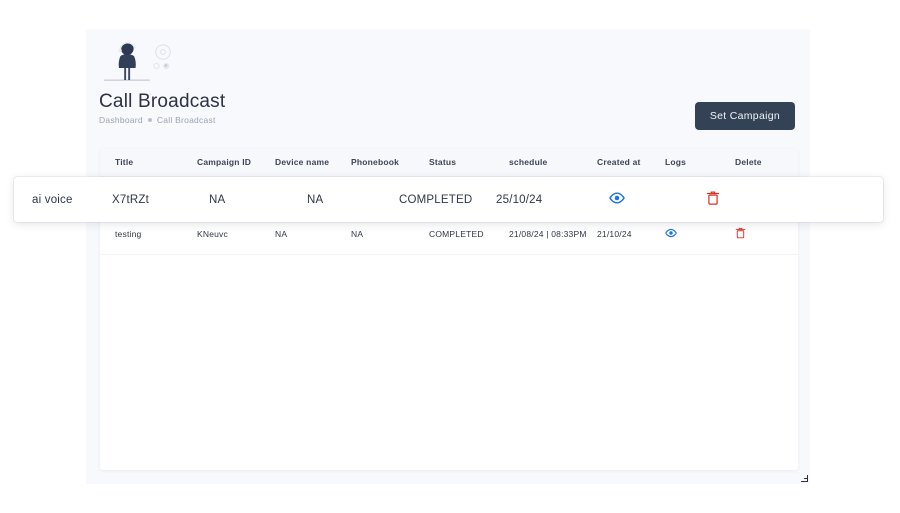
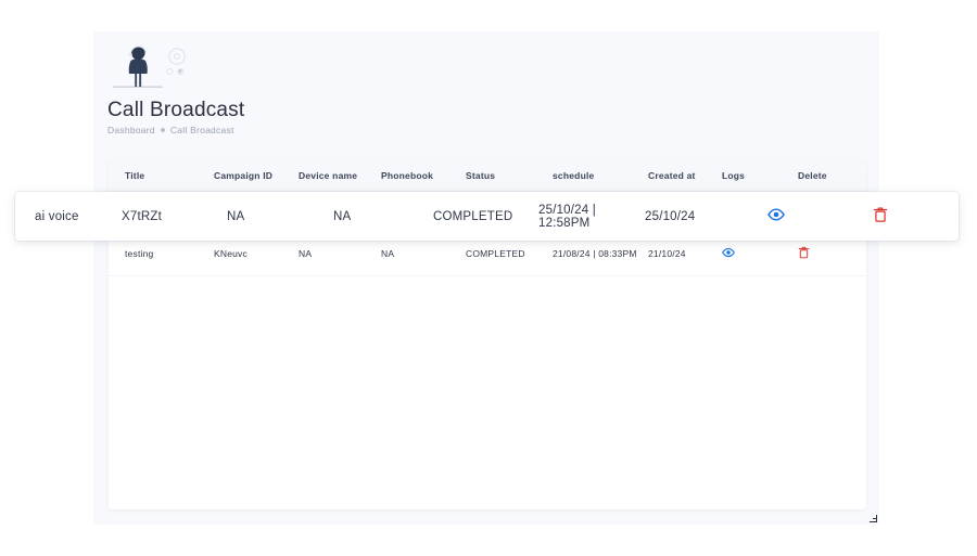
  Call Broadcast
  Dashboard
  Call Broadcast
- Set Campaign
  Title	Campaign ID	Device name	Phonebook	Status	schedule	Created at	Logs	Delete
  testing	KNeuvc	NA	NA	COMPLETED	21/08/24 | 08:33PM	21/10/24
  ai voice
  X7tRZt
  NA
  NA
  COMPLETED
+ 25/10/24 | 12:58PM
  25/10/24
